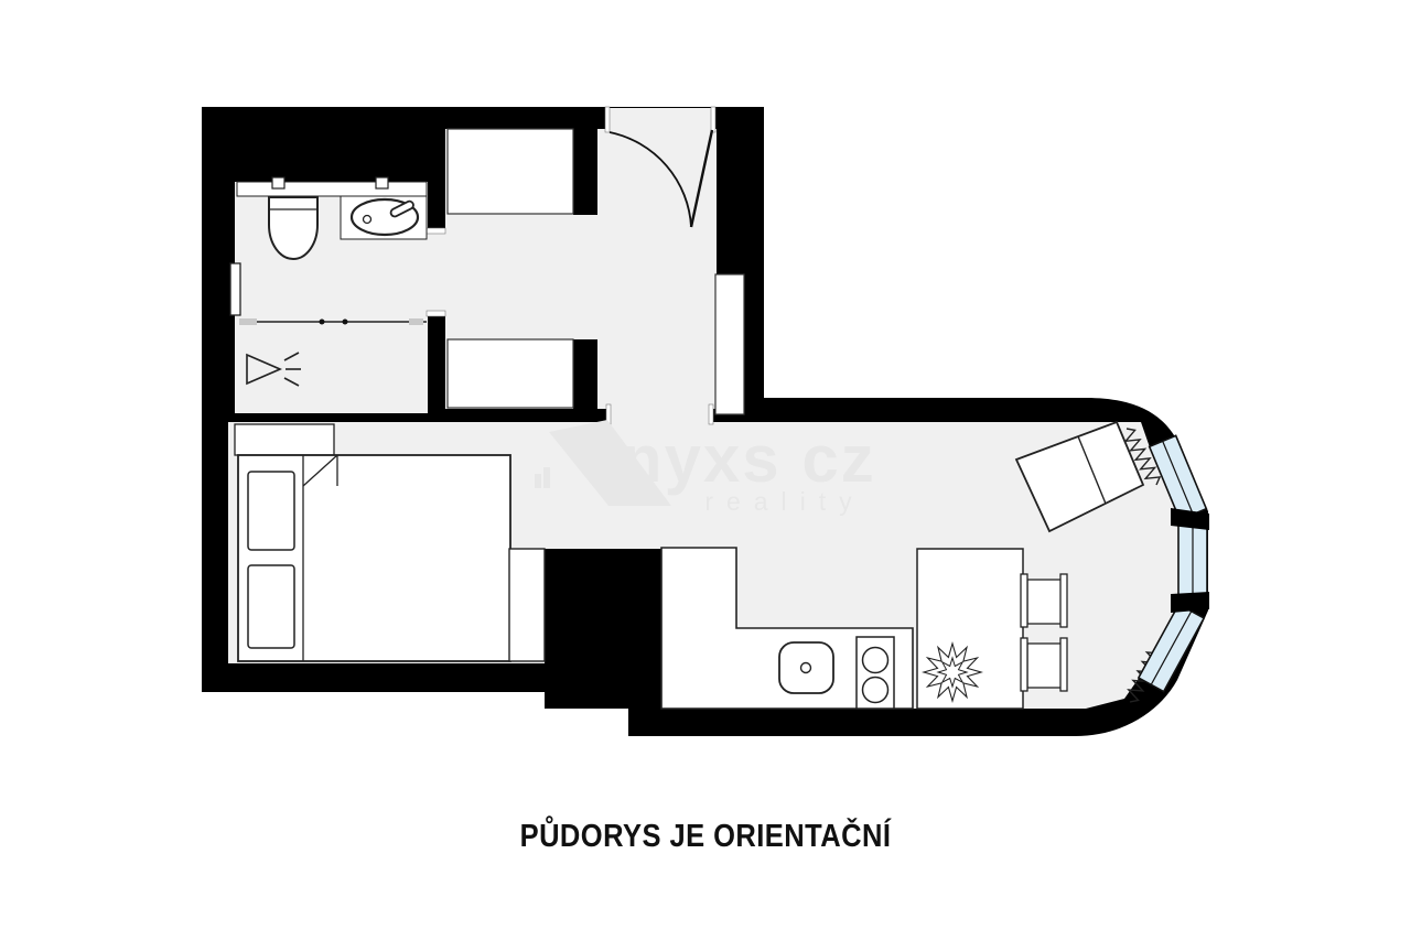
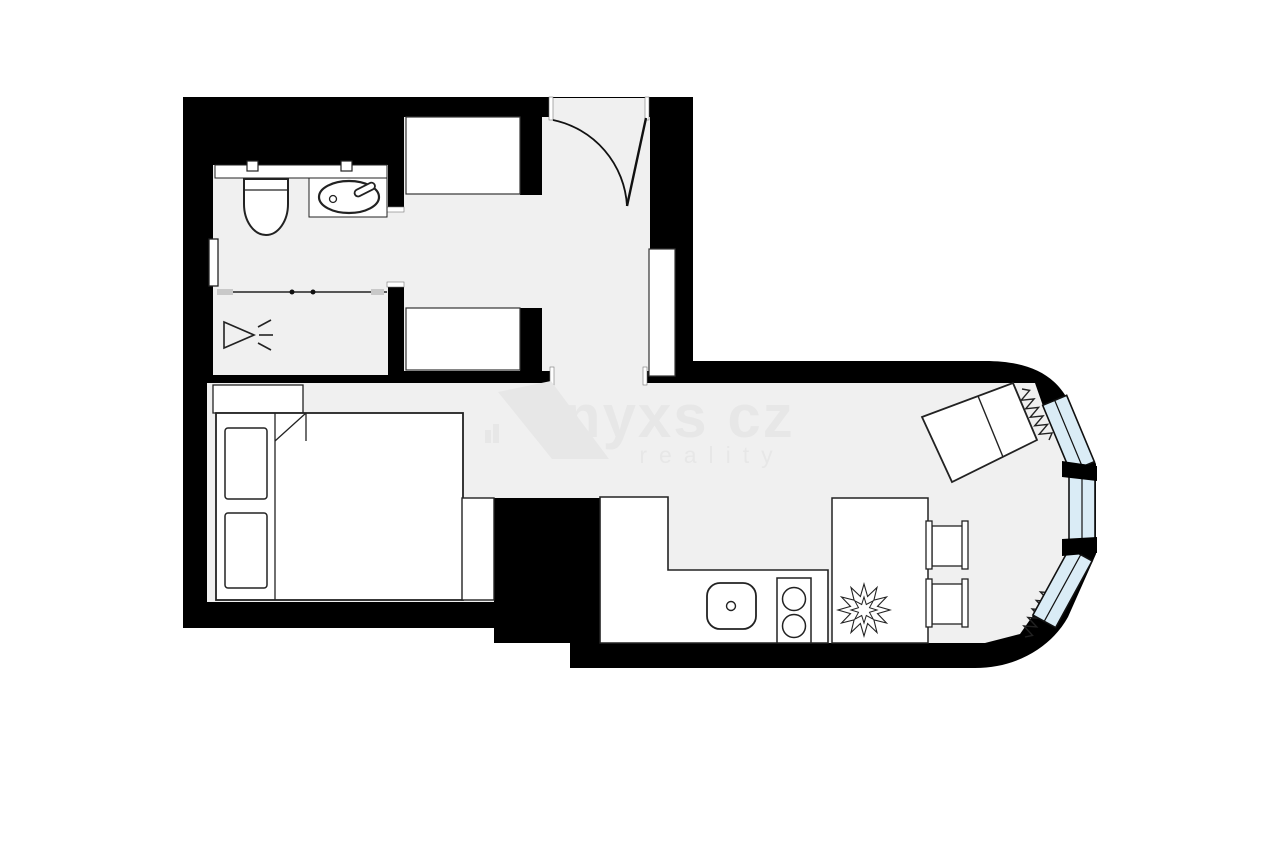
  onyxs cz
- PŮDORYS JE ORIENTAČNÍ
